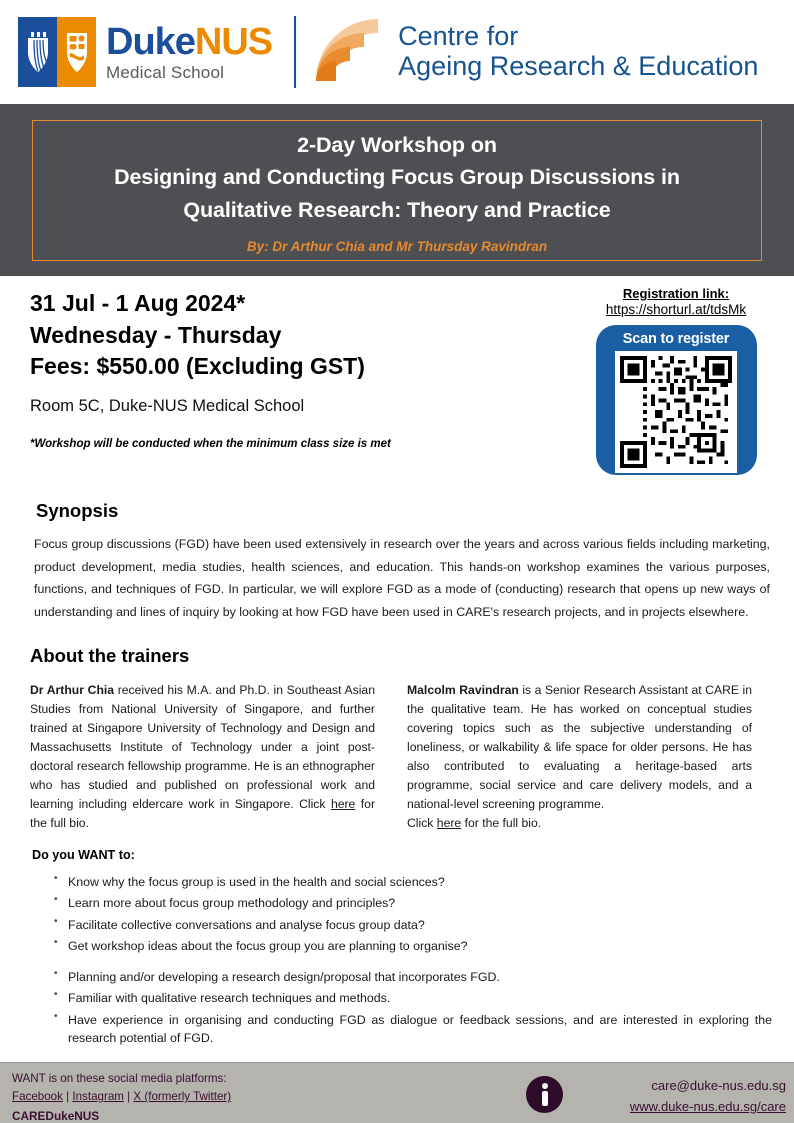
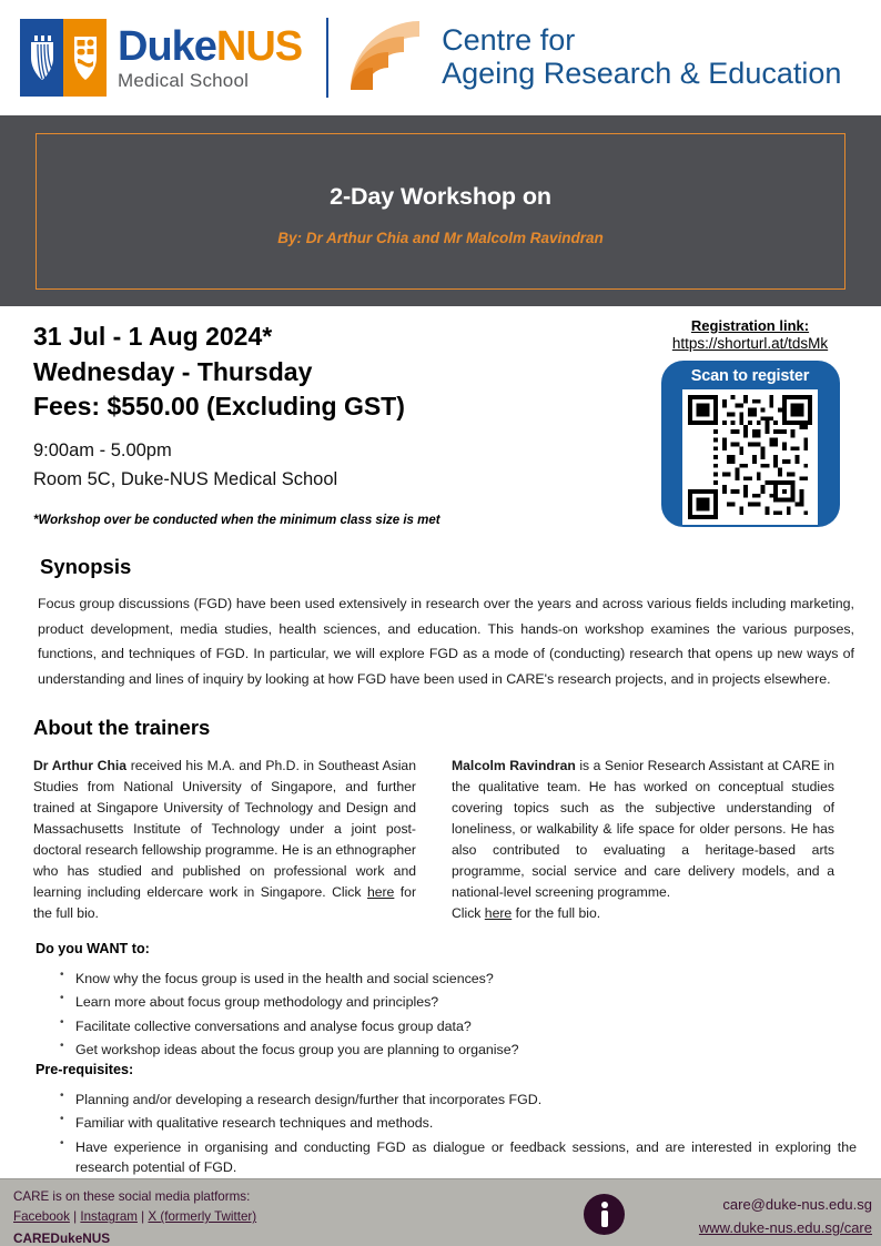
  DukeNUS
  Medical School
  Centre for
  Ageing Research & Education
  2-Day Workshop on
- Designing and Conducting Focus Group Discussions in
- Qualitative Research: Theory and Practice
- By: Dr Arthur Chia and Mr Thursday Ravindran
+ By: Dr Arthur Chia and Mr Malcolm Ravindran
  31 Jul - 1 Aug 2024*
  Wednesday - Thursday
  Fees: $550.00 (Excluding GST)
+ 9:00am - 5.00pm
  Room 5C, Duke-NUS Medical School
- *Workshop will be conducted when the minimum class size is met
+ *Workshop over be conducted when the minimum class size is met
  Registration link:
  https://shorturl.at/tdsMk
  Scan to register
  Synopsis
  Focus group discussions (FGD) have been used extensively in research over the years and across various fields including marketing, product development, media studies, health sciences, and education. This hands-on workshop examines the various purposes, functions, and techniques of FGD. In particular, we will explore FGD as a mode of (conducting) research that opens up new ways of understanding and lines of inquiry by looking at how FGD have been used in CARE's research projects, and in projects elsewhere.
  About the trainers
  Dr Arthur Chia received his M.A. and Ph.D. in Southeast Asian Studies from National University of Singapore, and further trained at Singapore University of Technology and Design and Massachusetts Institute of Technology under a joint post-doctoral research fellowship programme. He is an ethnographer who has studied and published on professional work and learning including eldercare work in Singapore. Click here for the full bio.
  Malcolm Ravindran is a Senior Research Assistant at CARE in the qualitative team. He has worked on conceptual studies covering topics such as the subjective understanding of loneliness, or walkability & life space for older persons. He has also contributed to evaluating a heritage-based arts programme, social service and care delivery models, and a national-level screening programme.
  Click here for the full bio.
  Do you WANT to:
  Know why the focus group is used in the health and social sciences?
  Learn more about focus group methodology and principles?
  Facilitate collective conversations and analyse focus group data?
  Get workshop ideas about the focus group you are planning to organise?
+ Pre-requisites:
- Planning and/or developing a research design/proposal that incorporates FGD.
+ Planning and/or developing a research design/further that incorporates FGD.
  Familiar with qualitative research techniques and methods.
  Have experience in organising and conducting FGD as dialogue or feedback sessions, and are interested in exploring the research potential of FGD.
- WANT is on these social media platforms:
+ CARE is on these social media platforms:
  Facebook | Instagram | X (formerly Twitter)
  CAREDukeNUS
  care@duke-nus.edu.sg
  www.duke-nus.edu.sg/care
